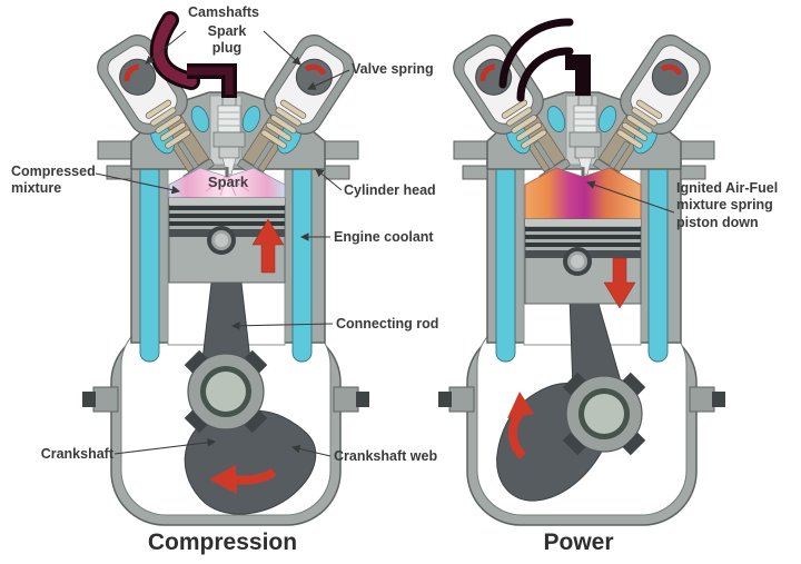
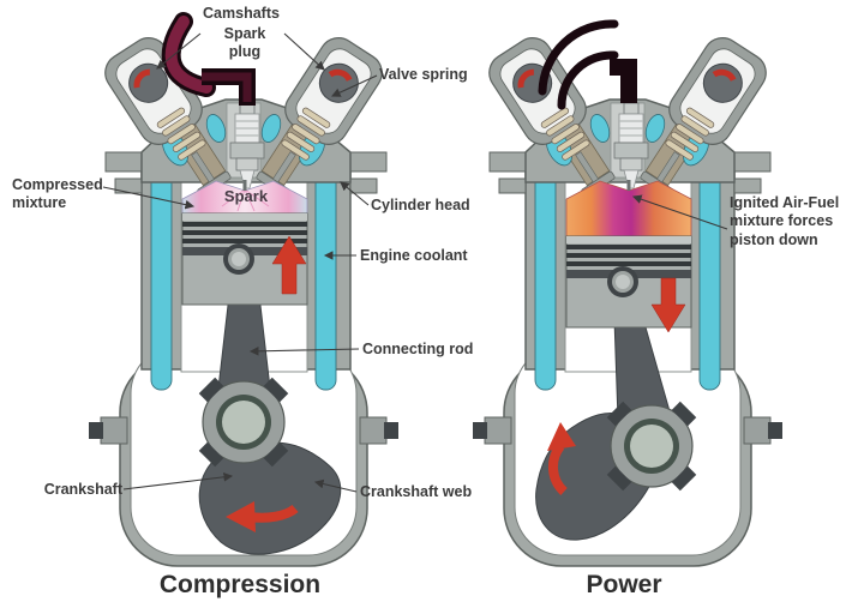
  Camshafts
  Spark plug
  Valve spring
  Compressed mixture
  Spark
  Cylinder head
  Engine coolant
  Connecting rod
  Crankshaft
  Crankshaft web
- Ignited Air-Fuel mixture spring piston down
+ Ignited Air-Fuel mixture forces piston down
  Compression
  Power
